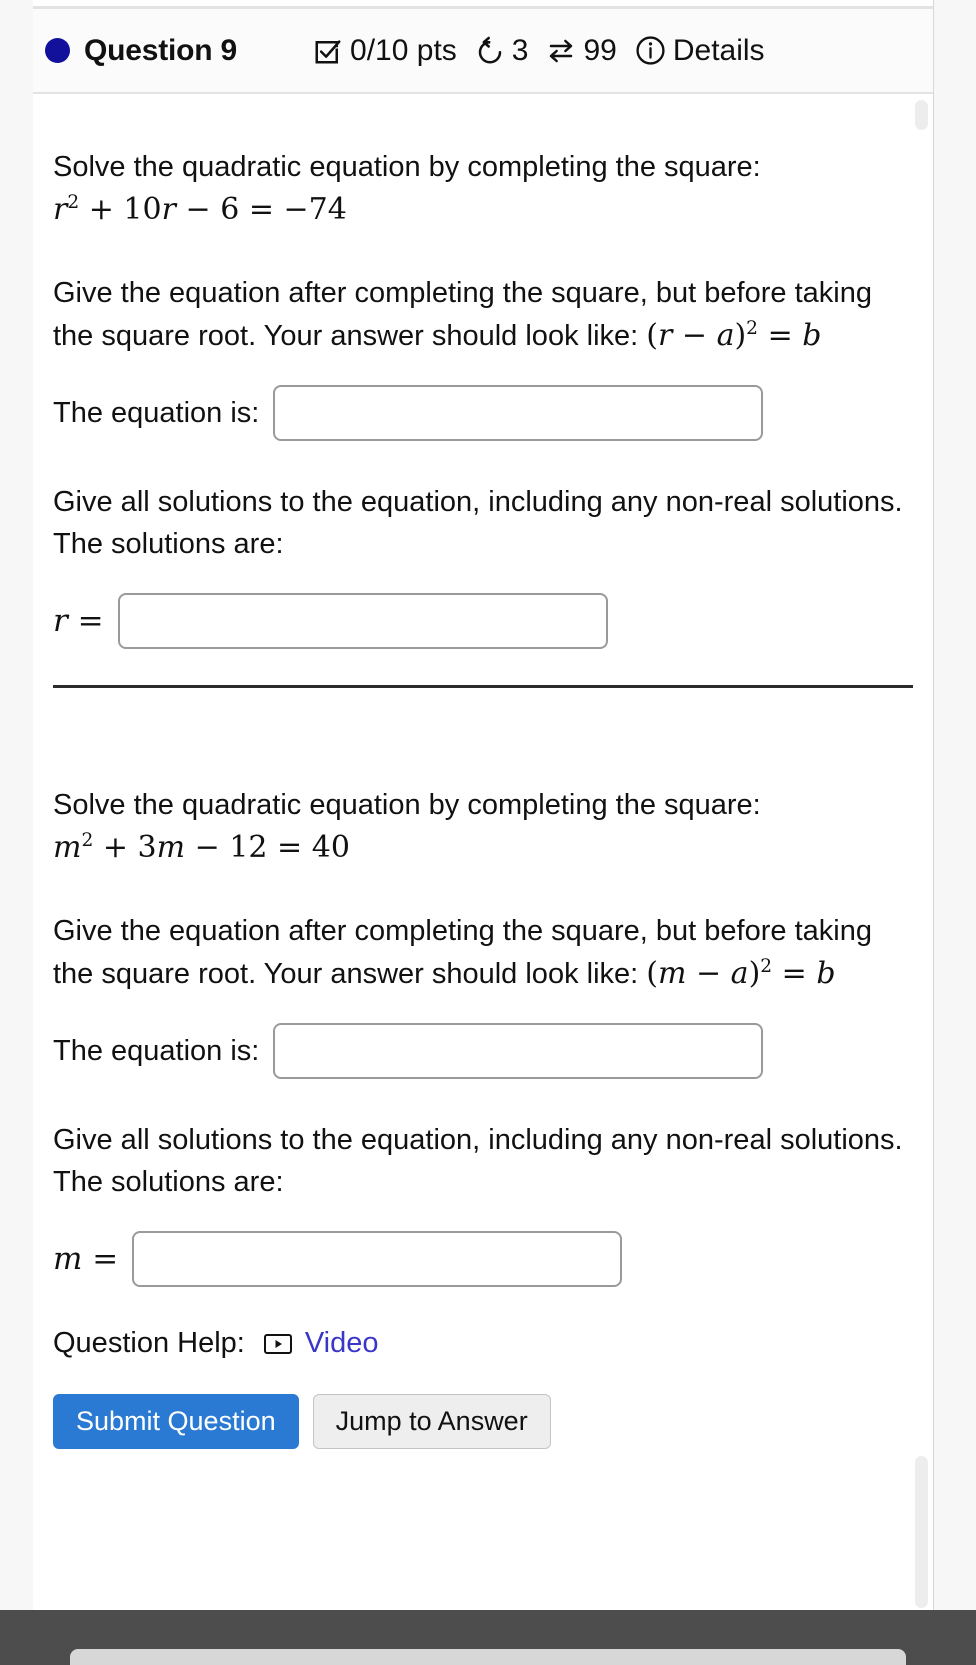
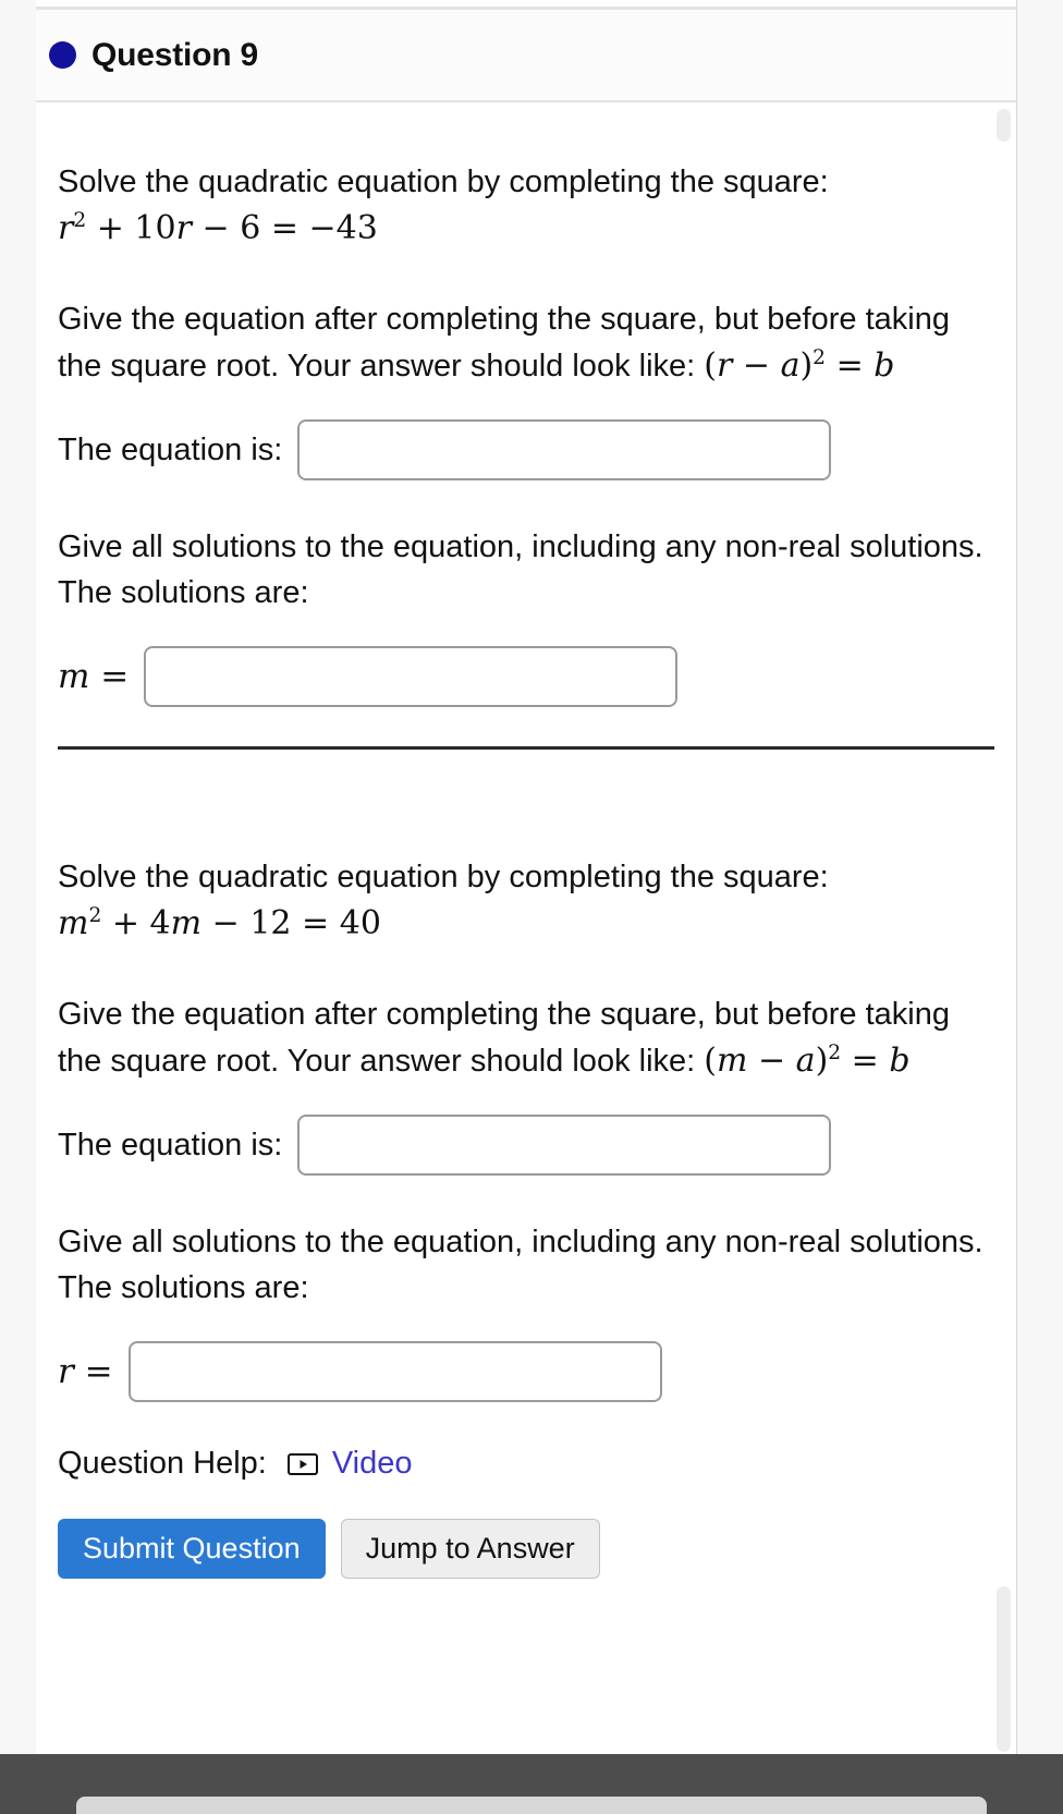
  Question 9
- 0/10 pts
- 3
- 99
- Details
- Solve the quadratic equation by completing the square: r2 + 10r − 6 = −74
+ Solve the quadratic equation by completing the square: r2 + 10r − 6 = −43
  Give the equation after completing the square, but before taking the square root. Your answer should look like: (r − a)2 = b
  The equation is:
  Give all solutions to the equation, including any non-real solutions. The solutions are:
- r =
+ m =
- Solve the quadratic equation by completing the square: m2 + 3m − 12 = 40
+ Solve the quadratic equation by completing the square: m2 + 4m − 12 = 40
  Give the equation after completing the square, but before taking the square root. Your answer should look like: (m − a)2 = b
  The equation is:
  Give all solutions to the equation, including any non-real solutions. The solutions are:
- m =
+ r =
  Question Help:
  Video
  Submit Question
  Jump to Answer
